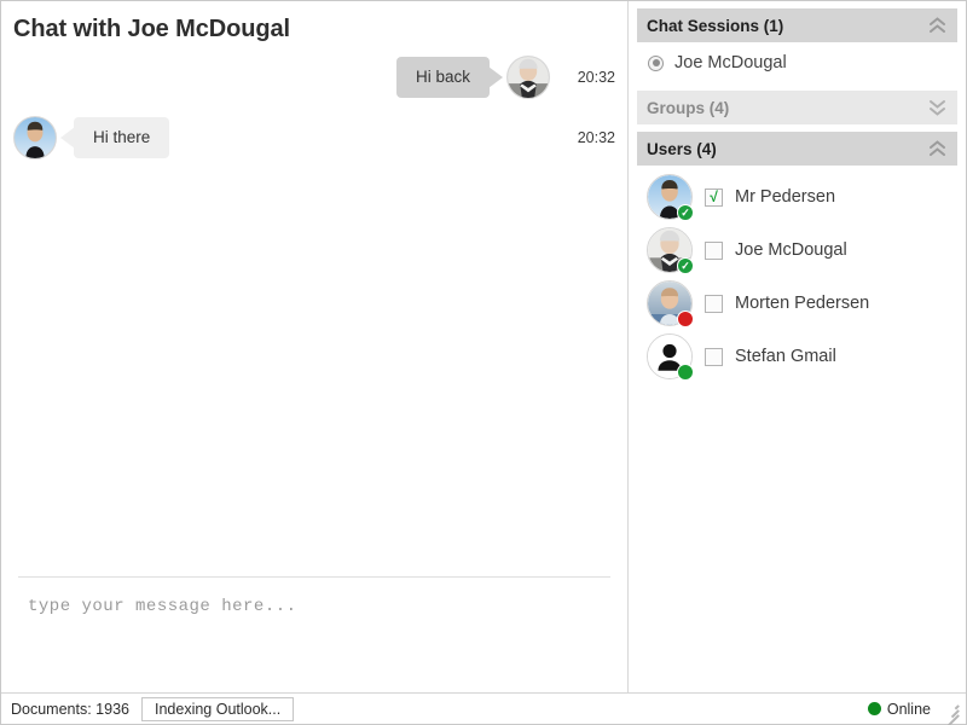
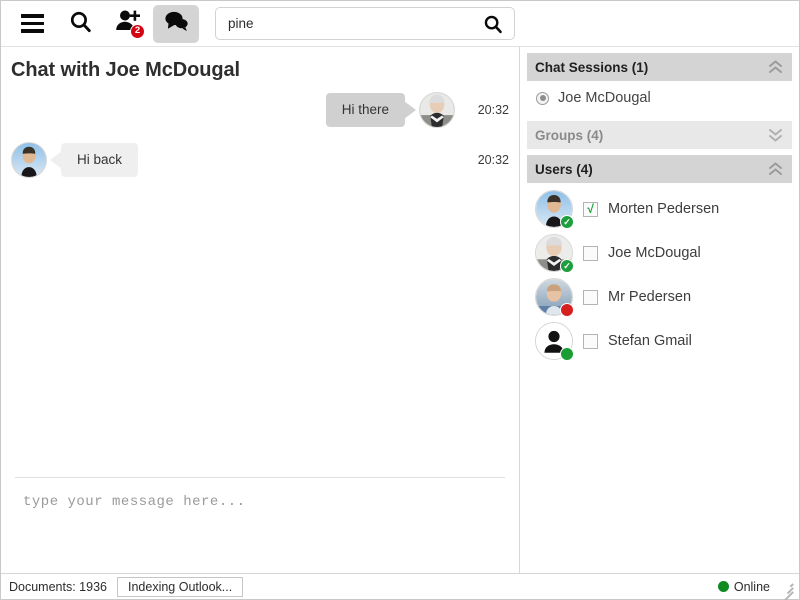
+ 2
+ pine
  Chat with Joe McDougal
- Hi back
+ Hi there
  20:32
- Hi there
+ Hi back
  20:32
  type your message here...
  Chat Sessions (1)
  Joe McDougal
  Groups (4)
  Users (4)
  ✓
  √
- Mr Pedersen
+ Morten Pedersen
  ✓
  Joe McDougal
- Morten Pedersen
+ Mr Pedersen
  Stefan Gmail
  Documents: 1936
  Indexing Outlook...
  Online
